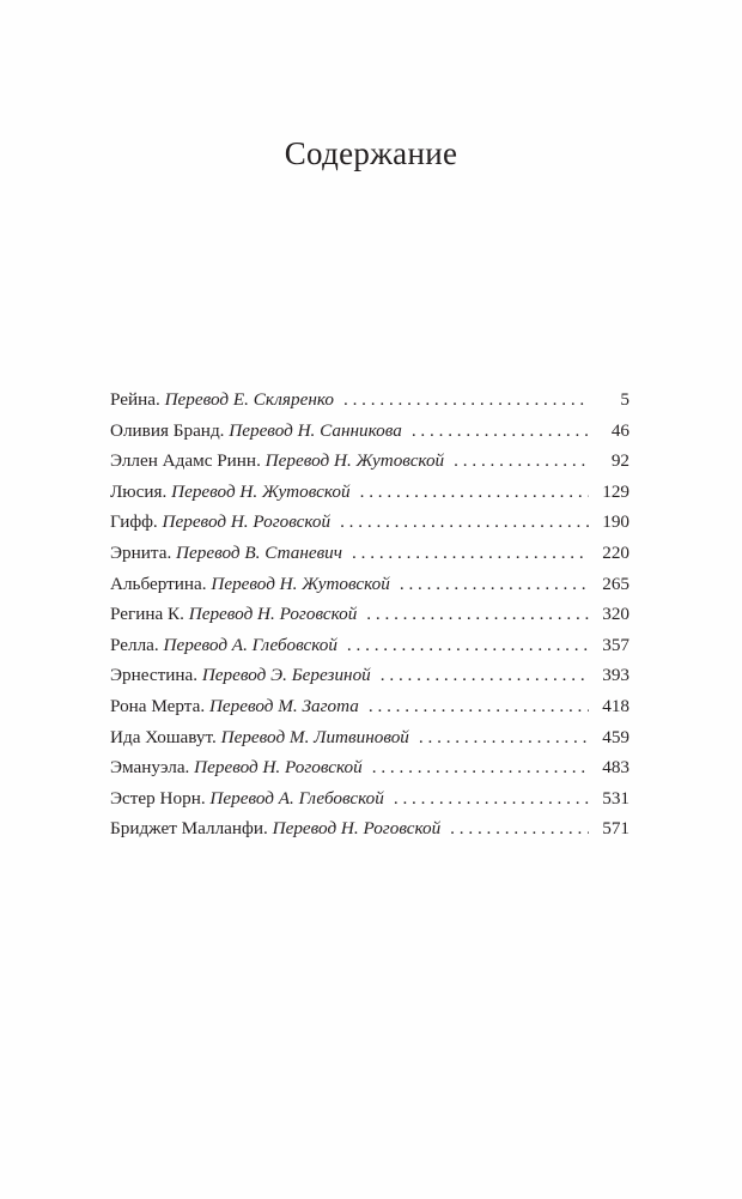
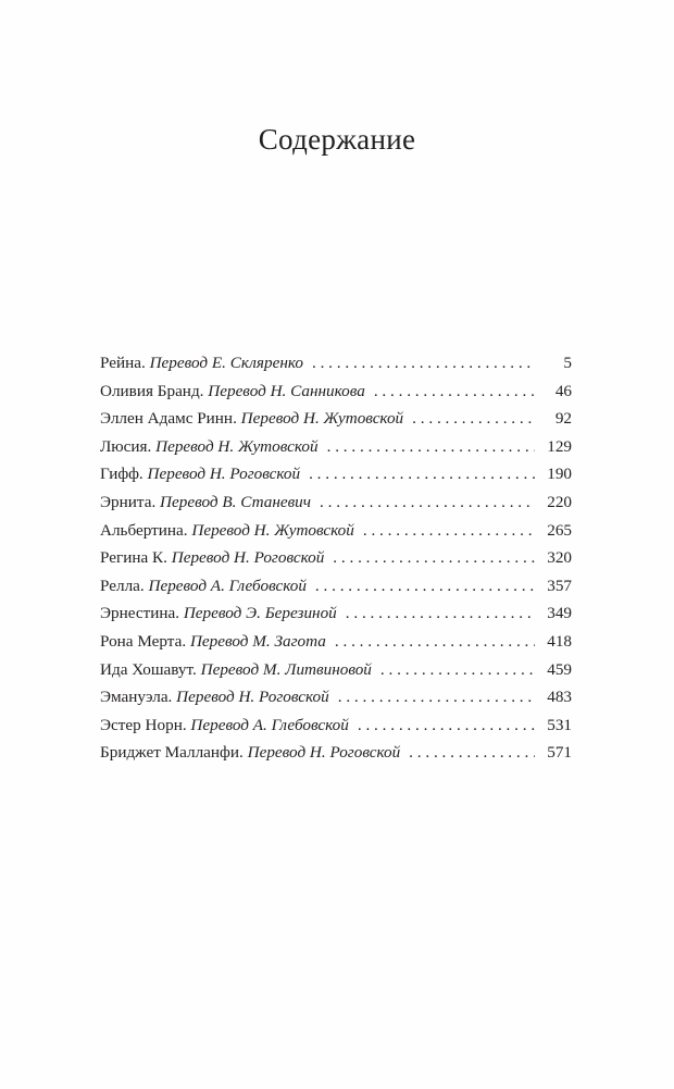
  Содержание
  Рейна. Перевод Е. Скляренко
  5
  Оливия Бранд. Перевод Н. Санникова
  46
  Эллен Адамс Ринн. Перевод Н. Жутовской
  92
  Люсия. Перевод Н. Жутовской
  129
  Гифф. Перевод Н. Роговской
  190
  Эрнита. Перевод В. Станевич
  220
  Альбертина. Перевод Н. Жутовской
  265
  Регина К. Перевод Н. Роговской
  320
  Релла. Перевод А. Глебовской
  357
  Эрнестина. Перевод Э. Березиной
- 393
+ 349
  Рона Мерта. Перевод М. Загота
  418
  Ида Хошавут. Перевод М. Литвиновой
  459
  Эмануэла. Перевод Н. Роговской
  483
  Эстер Норн. Перевод А. Глебовской
  531
  Бриджет Малланфи. Перевод Н. Роговской
  571
